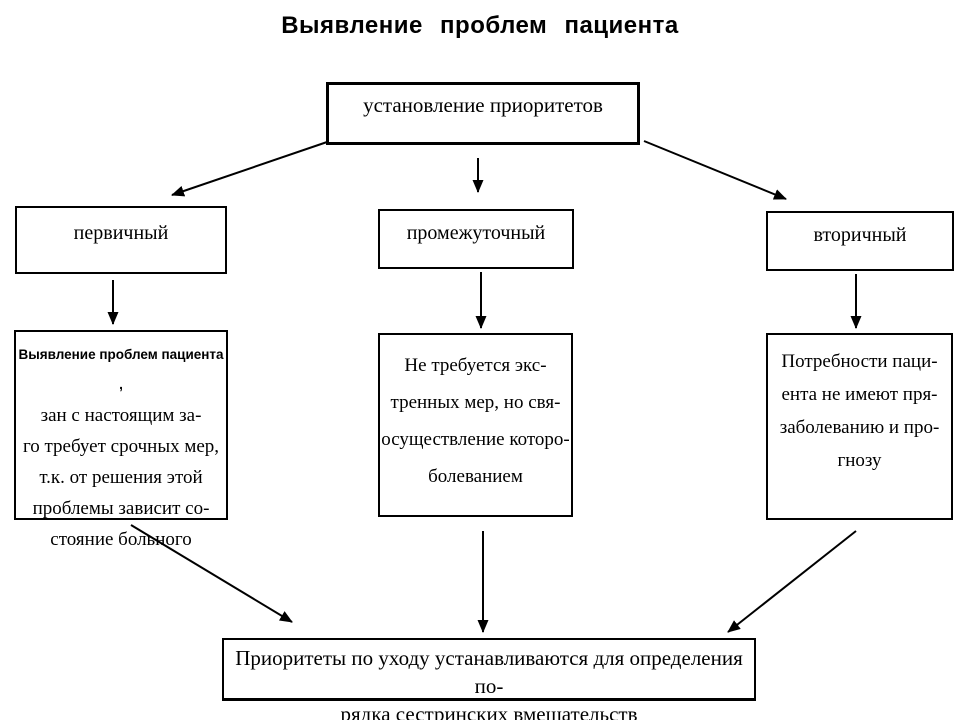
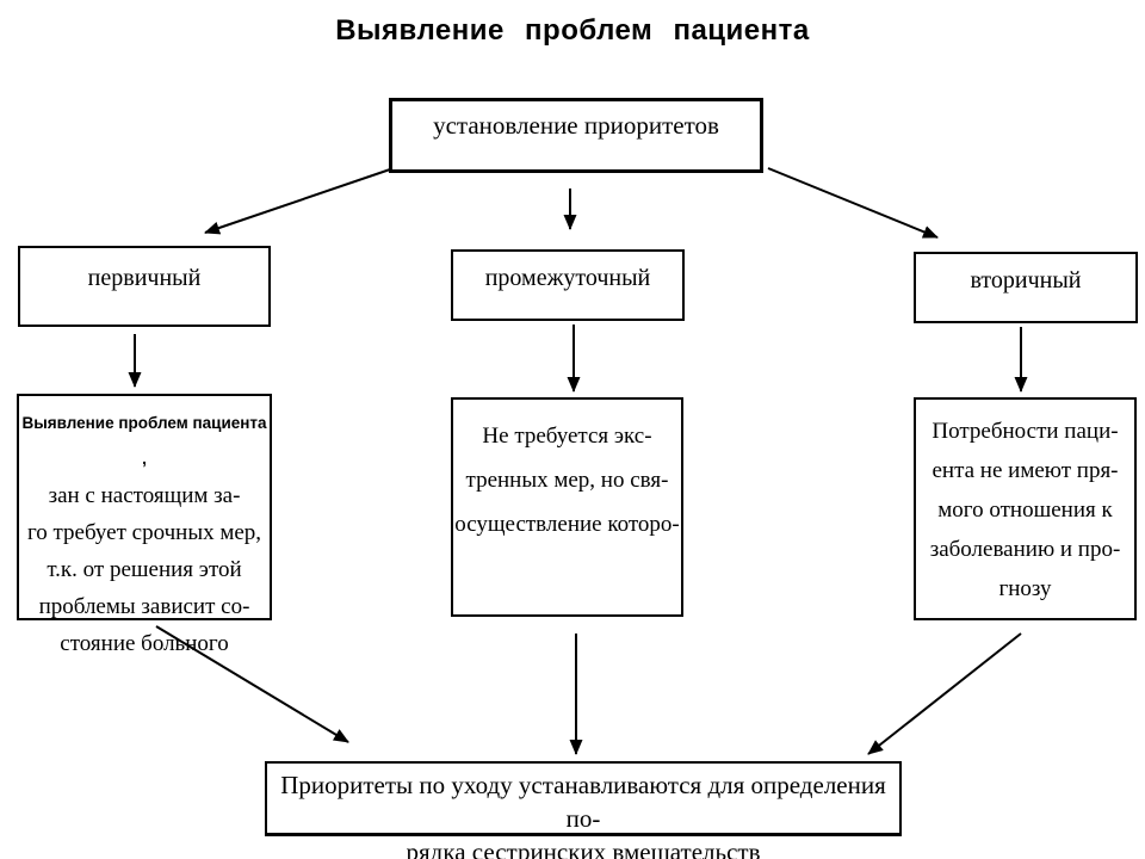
  Выявление проблем пациента
  установление приоритетов
  первичный
  промежуточный
  вторичный
  Выявление проблем пациента ,
  зан с настоящим за-
  го требует срочных мер,
  т.к. от решения этой
  проблемы зависит со-
  стояние больного
  Не требуется экс-
  тренных мер, но свя-
  осуществление которо-
- болеванием
  Потребности паци-
  ента не имеют пря-
+ мого отношения к
  заболеванию и про-
  гнозу
  Приоритеты по уходу устанавливаются для определения по-
  рядка сестринских вмешательств
